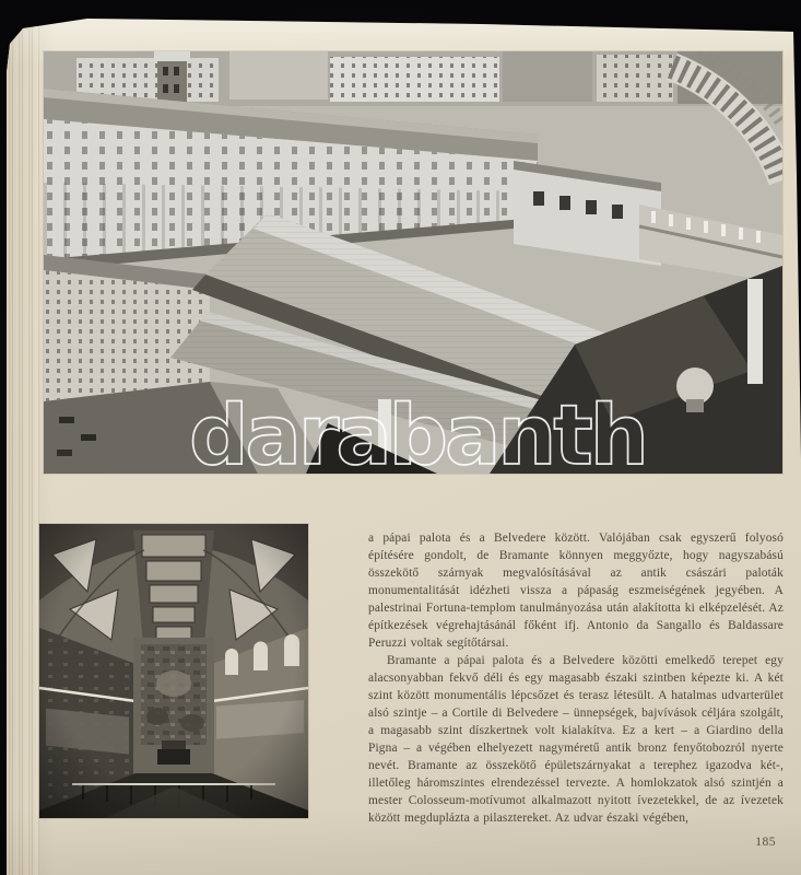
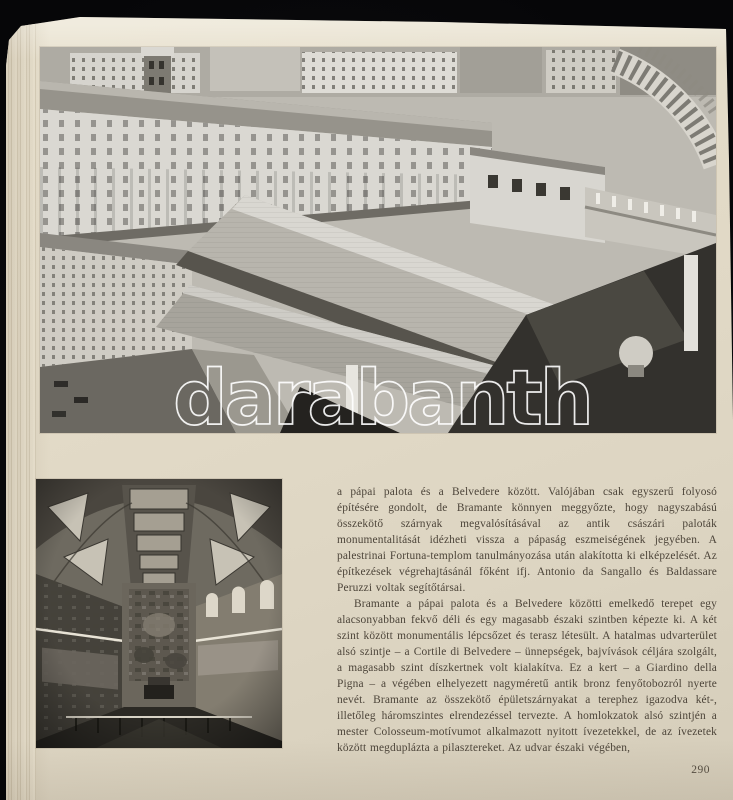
  darabanth
  a pápai palota és a Belvedere között. Valójában csak egyszerű folyosó építésére gondolt, de Bramante könnyen meggyőzte, hogy nagyszabású összekötő szárnyak megvalósításával az antik császári paloták monumentalitását idézheti vissza a pápaság eszmeiségének jegyében. A palestrinai Fortuna-templom tanulmányozása után alakította ki elképzelését. Az építkezések végrehajtásánál főként ifj. Antonio da Sangallo és Baldassare Peruzzi voltak segítőtársai.
  Bramante a pápai palota és a Belvedere közötti emelkedő terepet egy alacsonyabban fekvő déli és egy magasabb északi szintben képezte ki. A két szint között monumentális lépcsőzet és terasz létesült. A hatalmas udvarterület alsó szintje – a Cortile di Belvedere – ünnepségek, bajvívások céljára szolgált, a magasabb szint díszkertnek volt kialakítva. Ez a kert – a Giardino della Pigna – a végében elhelyezett nagyméretű antik bronz fenyőtobozról nyerte nevét. Bramante az összekötő épületszárnyakat a terephez igazodva két-, illetőleg háromszintes elrendezéssel tervezte. A homlokzatok alsó szintjén a mester Colosseum-motívumot alkalmazott nyitott ívezetekkel, de az ívezetek között megduplázta a pilasztereket. Az udvar északi végében,
- 185
+ 290
